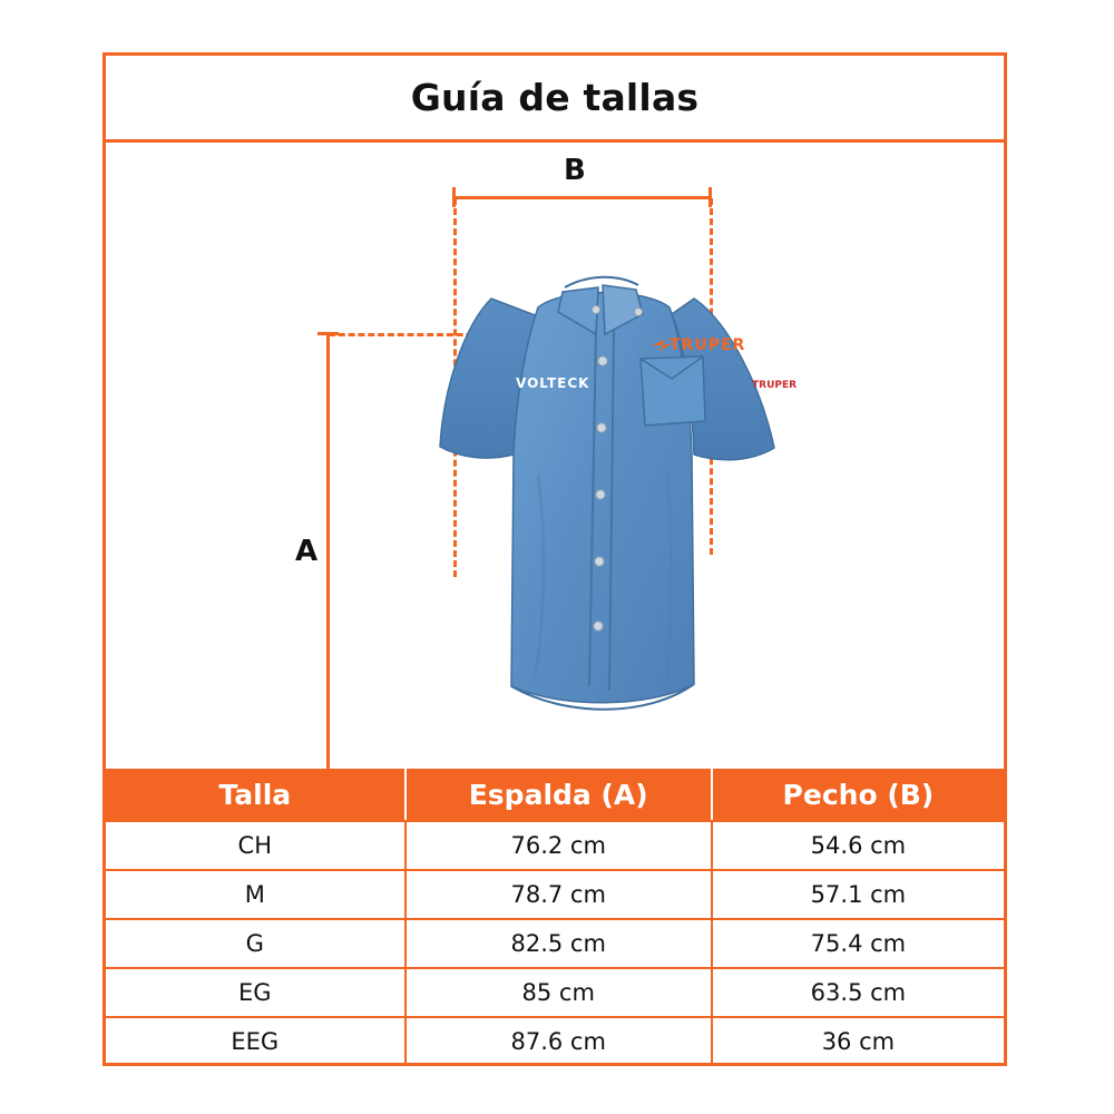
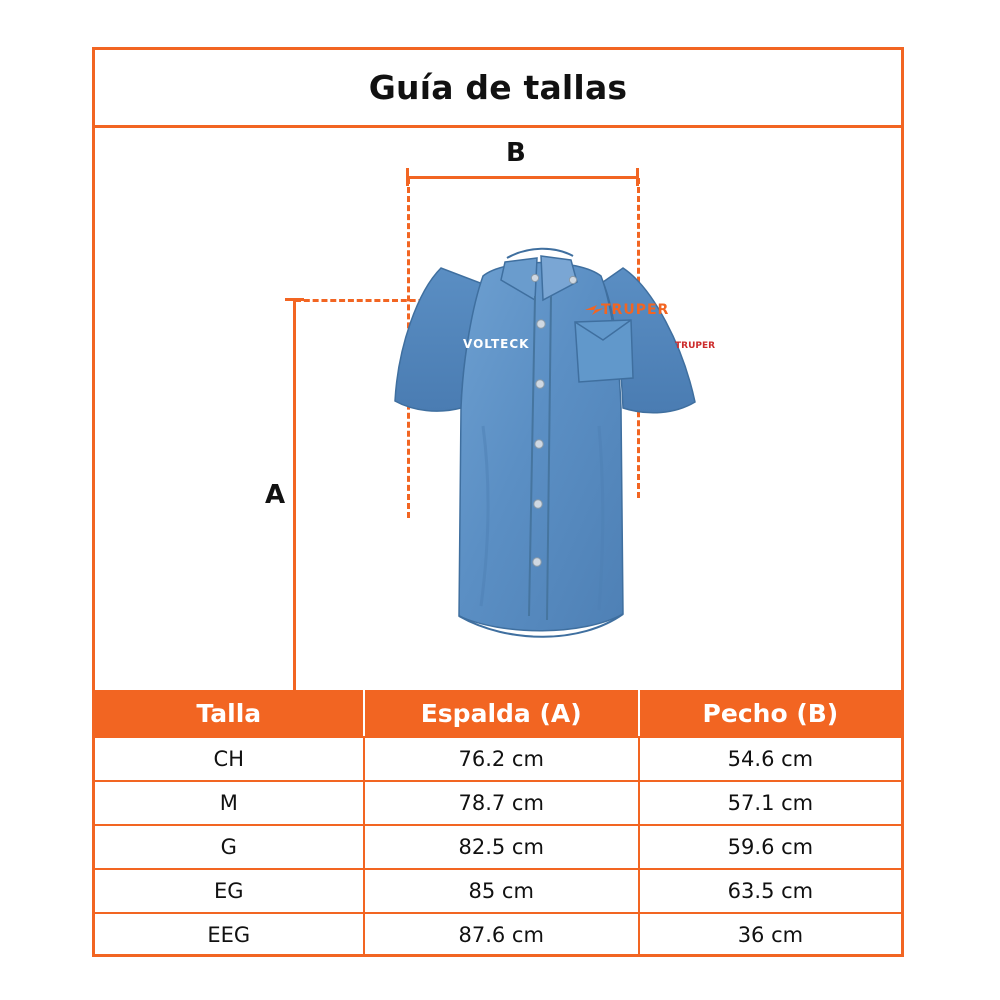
  Guía de tallas
  B
  A
  VOLTECK
  TRUPER
  TRUPER
  Talla
  Espalda (A)
  Pecho (B)
  CH
  76.2 cm
  54.6 cm
  M
  78.7 cm
  57.1 cm
  G
  82.5 cm
- 75.4 cm
+ 59.6 cm
  EG
  85 cm
  63.5 cm
  EEG
  87.6 cm
  36 cm
